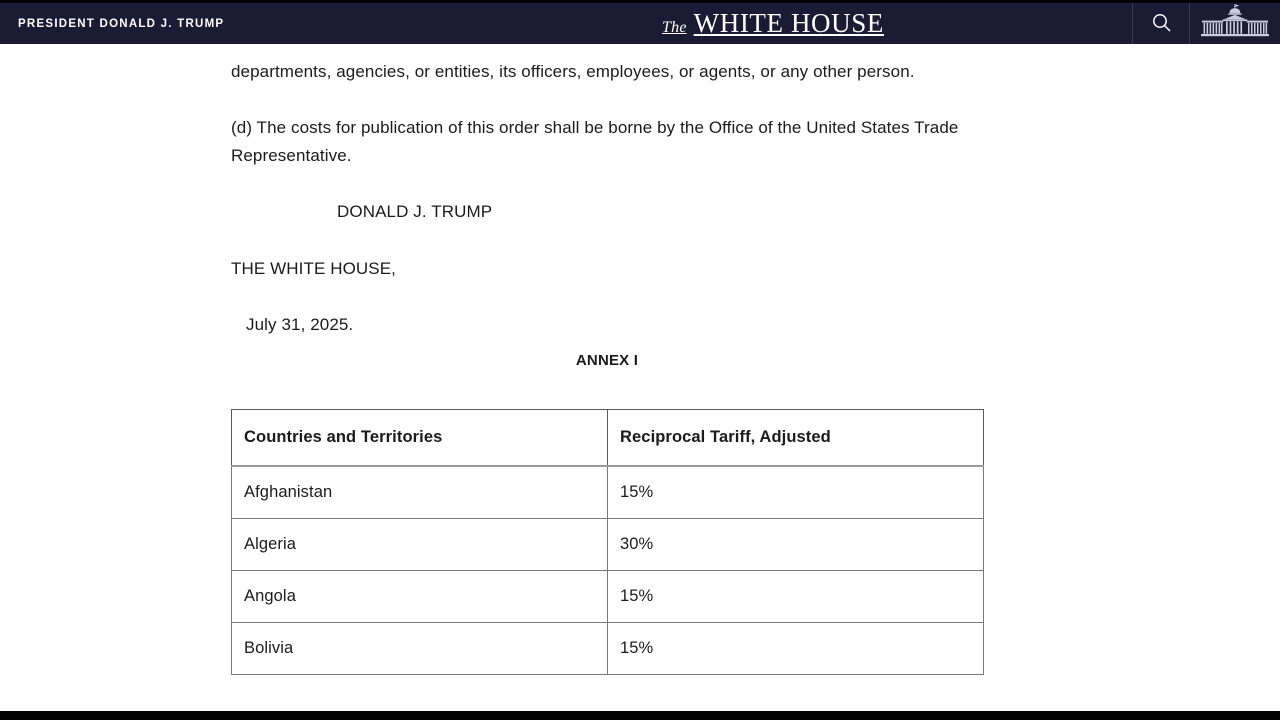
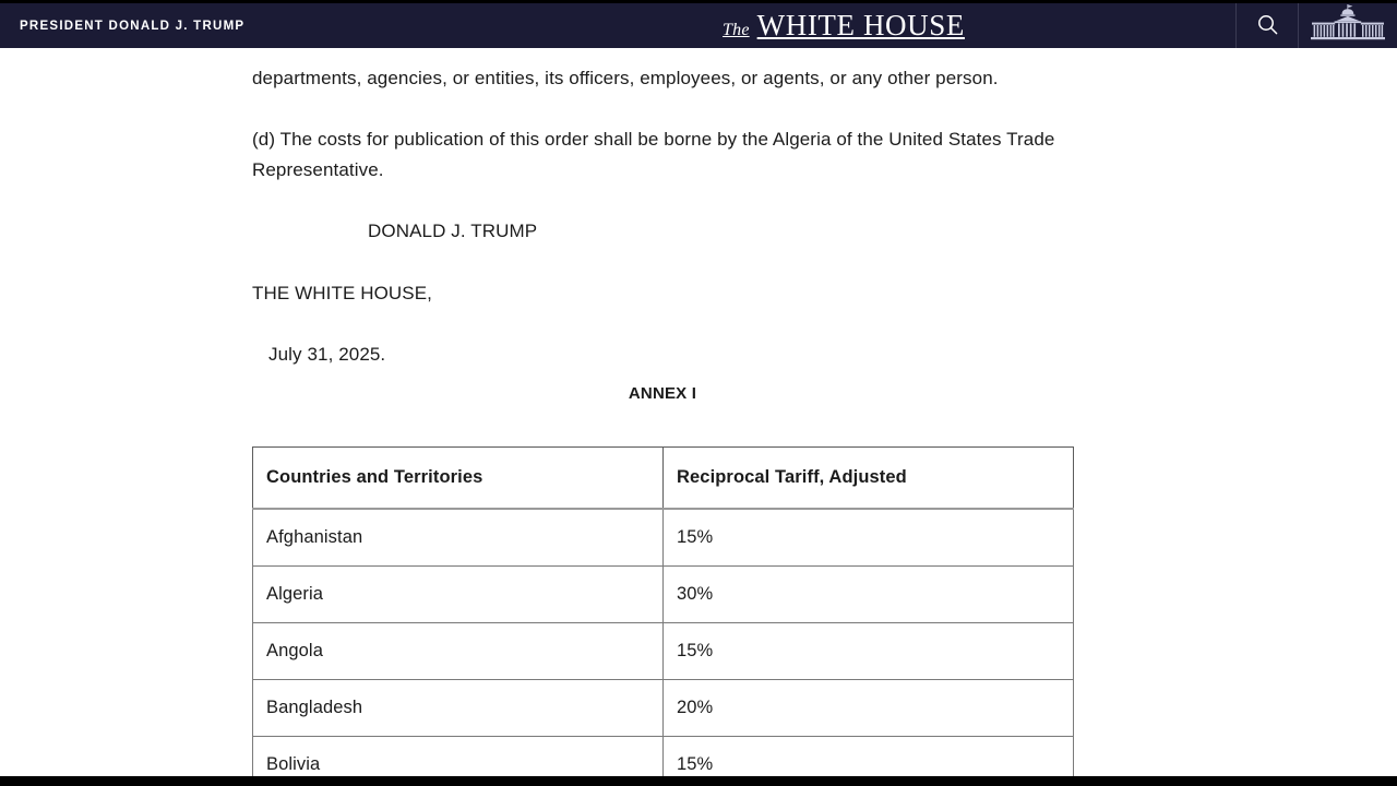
  PRESIDENT DONALD J. TRUMP
  The
  WHITE HOUSE
  departments, agencies, or entities, its officers, employees, or agents, or any other person.
- (d) The costs for publication of this order shall be borne by the Office of the United States Trade Representative.
+ (d) The costs for publication of this order shall be borne by the Algeria of the United States Trade Representative.
  DONALD J. TRUMP
  THE WHITE HOUSE,
  July 31, 2025.
  ANNEX I
  Countries and Territories	Reciprocal Tariff, Adjusted
  Afghanistan	15%
  Algeria	30%
  Angola	15%
+ Bangladesh	20%
  Bolivia	15%
